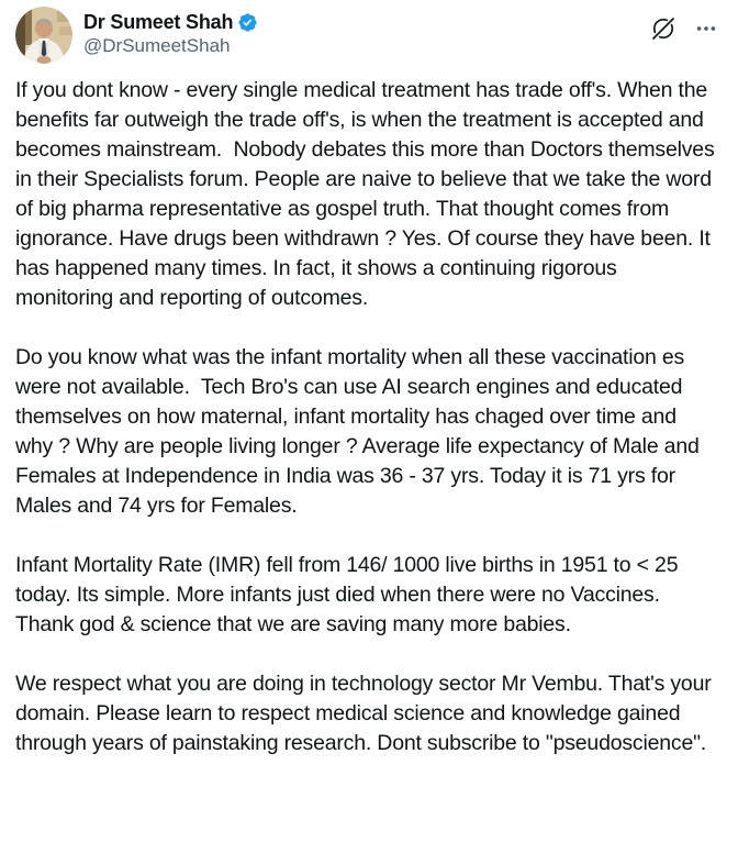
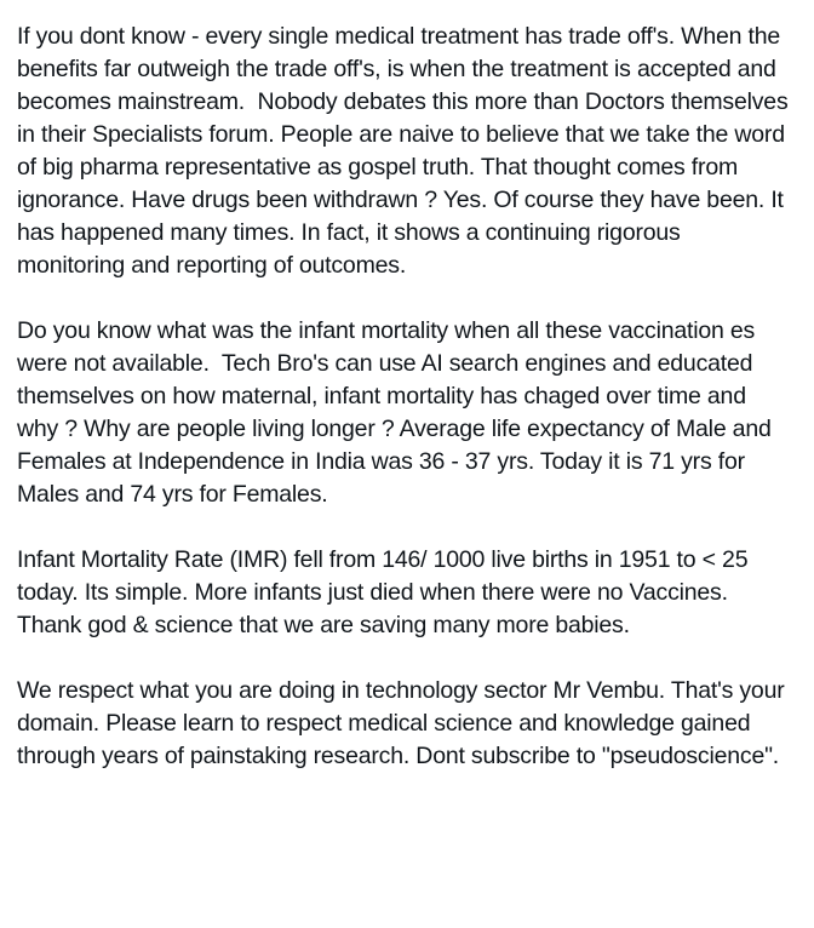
- Dr Sumeet Shah
- @DrSumeetShah
  If you dont know - every single medical treatment has trade off's. When the benefits far outweigh the trade off's, is when the treatment is accepted and becomes mainstream. Nobody debates this more than Doctors themselves in their Specialists forum. People are naive to believe that we take the word of big pharma representative as gospel truth. That thought comes from ignorance. Have drugs been withdrawn ? Yes. Of course they have been. It has happened many times. In fact, it shows a continuing rigorous monitoring and reporting of outcomes.
  Do you know what was the infant mortality when all these vaccination es were not available. Tech Bro's can use AI search engines and educated themselves on how maternal, infant mortality has chaged over time and why ? Why are people living longer ? Average life expectancy of Male and Females at Independence in India was 36 - 37 yrs. Today it is 71 yrs for Males and 74 yrs for Females.
  Infant Mortality Rate (IMR) fell from 146/ 1000 live births in 1951 to < 25 today. Its simple. More infants just died when there were no Vaccines. Thank god & science that we are saving many more babies.
  We respect what you are doing in technology sector Mr Vembu. That's your domain. Please learn to respect medical science and knowledge gained through years of painstaking research. Dont subscribe to "pseudoscience".
